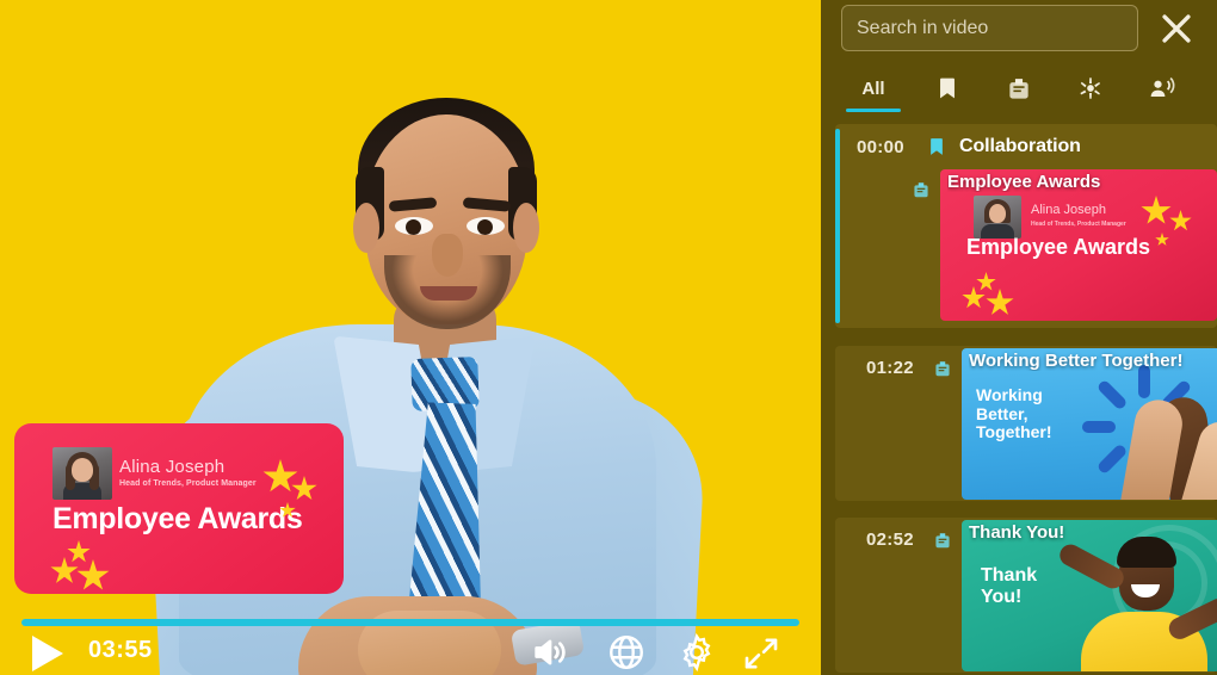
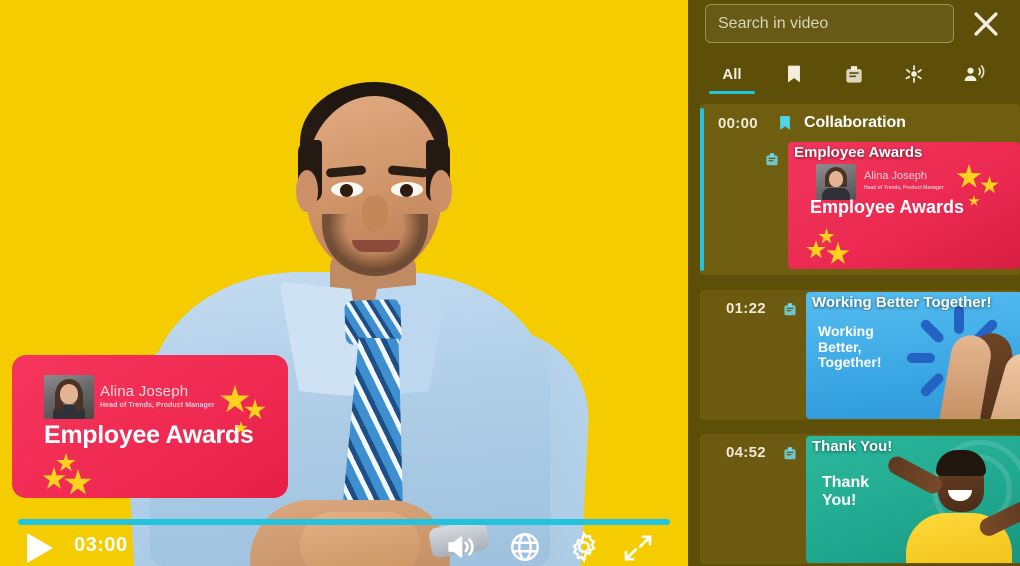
  Alina Joseph
  Employee Awards
- 03:55
+ 03:00
  Search in video
  All
  00:00
  Collaboration
  Employee Awards
  Alina Joseph
  Employee Awards
  01:22
  Working Better Together!
  Working
  Better,
  Together!
- 02:52
+ 04:52
  Thank You!
  Thank
  You!
